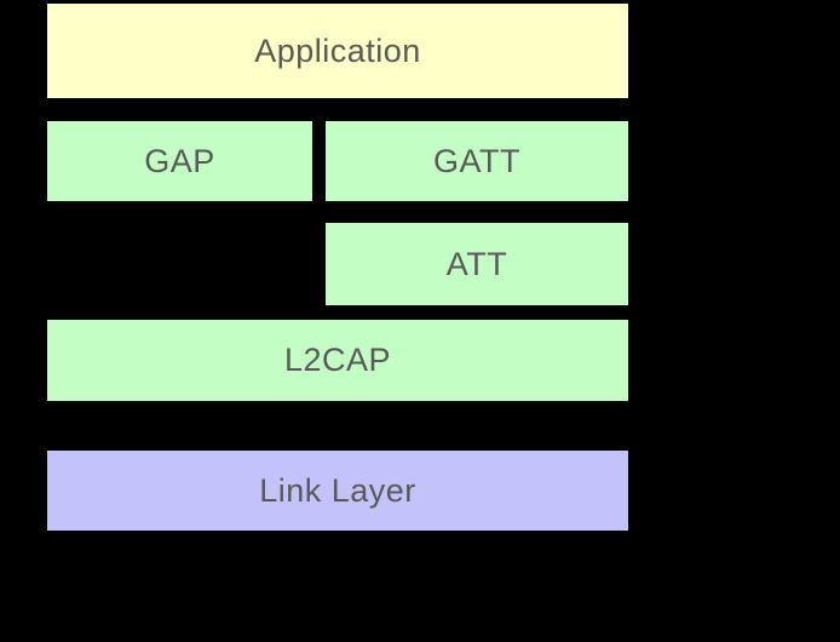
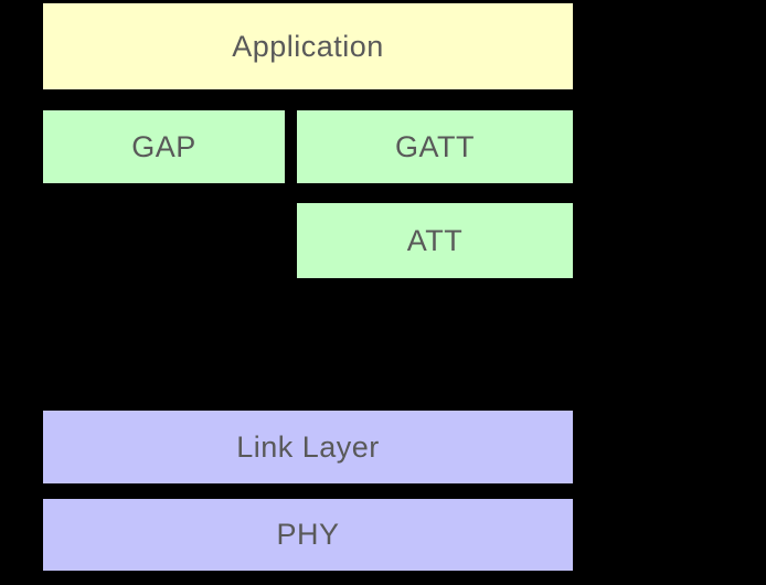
  Application
  GAP
  GATT
  ATT
- L2CAP
  Link Layer
+ PHY
